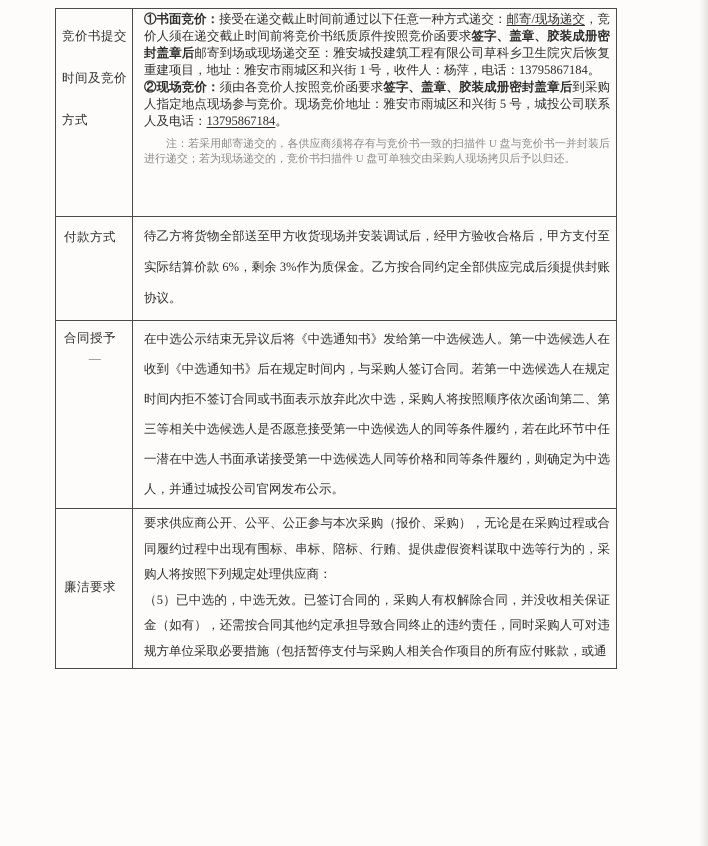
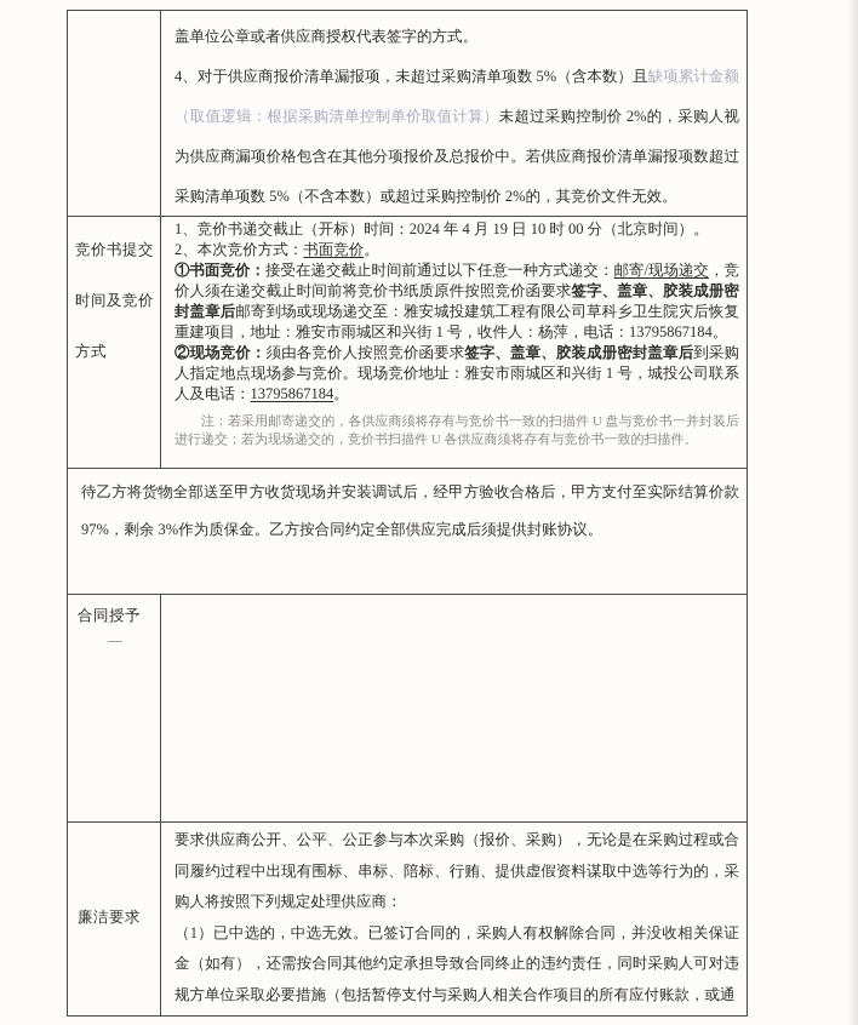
+ 盖单位公章或者供应商授权代表签字的方式。
+ 4、对于供应商报价清单漏报项，未超过采购清单项数 5%（含本数）且缺项累计金额（取值逻辑：根据采购清单控制单价取值计算）未超过采购控制价 2%的，采购人视为供应商漏项价格包含在其他分项报价及总报价中。若供应商报价清单漏报项数超过采购清单项数 5%（不含本数）或超过采购控制价 2%的，其竞价文件无效。
  竞价书提交时间及竞价方式
+ 1、竞价书递交截止（开标）时间：2024 年 4 月 19 日 10 时 00 分（北京时间）。
+ 2、本次竞价方式：书面竞价。
  ①书面竞价：接受在递交截止时间前通过以下任意一种方式递交：邮寄/现场递交，竞价人须在递交截止时间前将竞价书纸质原件按照竞价函要求签字、盖章、胶装成册密封盖章后邮寄到场或现场递交至：雅安城投建筑工程有限公司草科乡卫生院灾后恢复重建项目，地址：雅安市雨城区和兴街 1 号，收件人：杨萍，电话：13795867184。
- ②现场竞价：须由各竞价人按照竞价函要求签字、盖章、胶装成册密封盖章后到采购人指定地点现场参与竞价。现场竞价地址：雅安市雨城区和兴街 5 号，城投公司联系人及电话：13795867184。
+ ②现场竞价：须由各竞价人按照竞价函要求签字、盖章、胶装成册密封盖章后到采购人指定地点现场参与竞价。现场竞价地址：雅安市雨城区和兴街 1 号，城投公司联系人及电话：13795867184。
- 注：若采用邮寄递交的，各供应商须将存有与竞价书一致的扫描件 U 盘与竞价书一并封装后进行递交；若为现场递交的，竞价书扫描件 U 盘可单独交由采购人现场拷贝后予以归还。
+ 注：若采用邮寄递交的，各供应商须将存有与竞价书一致的扫描件 U 盘与竞价书一并封装后进行递交；若为现场递交的，竞价书扫描件 U 各供应商须将存有与竞价书一致的扫描件。
- 付款方式
- 待乙方将货物全部送至甲方收货现场并安装调试后，经甲方验收合格后，甲方支付至实际结算价款 6%，剩余 3%作为质保金。乙方按合同约定全部供应完成后须提供封账协议。
+ 待乙方将货物全部送至甲方收货现场并安装调试后，经甲方验收合格后，甲方支付至实际结算价款 97%，剩余 3%作为质保金。乙方按合同约定全部供应完成后须提供封账协议。
  合同授予
  —
- 在中选公示结束无异议后将《中选通知书》发给第一中选候选人。第一中选候选人在收到《中选通知书》后在规定时间内，与采购人签订合同。若第一中选候选人在规定时间内拒不签订合同或书面表示放弃此次中选，采购人将按照顺序依次函询第二、第三等相关中选候选人是否愿意接受第一中选候选人的同等条件履约，若在此环节中任一潜在中选人书面承诺接受第一中选候选人同等价格和同等条件履约，则确定为中选人，并通过城投公司官网发布公示。
  廉洁要求
  要求供应商公开、公平、公正参与本次采购（报价、采购），无论是在采购过程或合同履约过程中出现有围标、串标、陪标、行贿、提供虚假资料谋取中选等行为的，采购人将按照下列规定处理供应商：
- （5）已中选的，中选无效。已签订合同的，采购人有权解除合同，并没收相关保证金（如有），还需按合同其他约定承担导致合同终止的违约责任，同时采购人可对违规方单位采取必要措施（包括暂停支付与采购人相关合作项目的所有应付账款，或通
+ （1）已中选的，中选无效。已签订合同的，采购人有权解除合同，并没收相关保证金（如有），还需按合同其他约定承担导致合同终止的违约责任，同时采购人可对违规方单位采取必要措施（包括暂停支付与采购人相关合作项目的所有应付账款，或通
